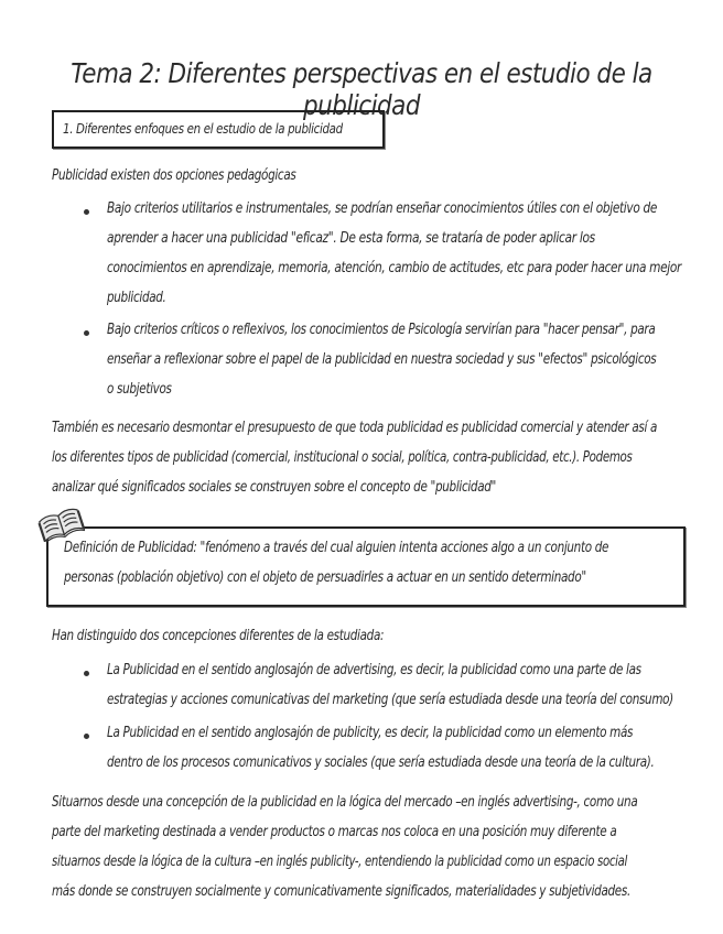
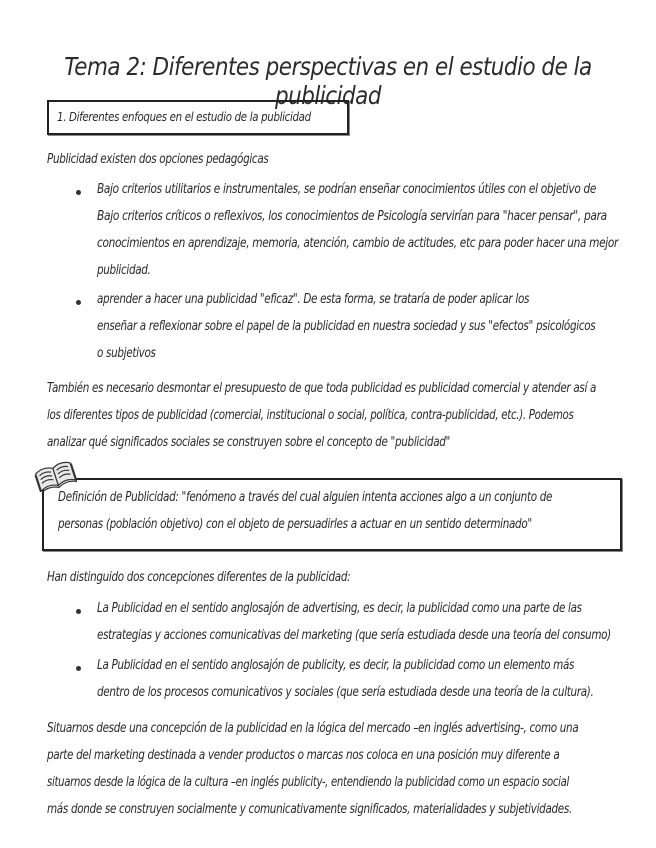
  Tema 2: Diferentes perspectivas en el estudio de la publicidad
  1. Diferentes enfoques en el estudio de la publicidad
  Publicidad existen dos opciones pedagógicas
  Bajo criterios utilitarios e instrumentales, se podrían enseñar conocimientos útiles con el objetivo de
- aprender a hacer una publicidad "eficaz". De esta forma, se trataría de poder aplicar los
+ Bajo criterios críticos o reflexivos, los conocimientos de Psicología servirían para "hacer pensar", para
  conocimientos en aprendizaje, memoria, atención, cambio de actitudes, etc para poder hacer una mejor
  publicidad.
- Bajo criterios críticos o reflexivos, los conocimientos de Psicología servirían para "hacer pensar", para
+ aprender a hacer una publicidad "eficaz". De esta forma, se trataría de poder aplicar los
  enseñar a reflexionar sobre el papel de la publicidad en nuestra sociedad y sus "efectos" psicológicos
  o subjetivos
  También es necesario desmontar el presupuesto de que toda publicidad es publicidad comercial y atender así a
  los diferentes tipos de publicidad (comercial, institucional o social, política, contra-publicidad, etc.). Podemos
  analizar qué significados sociales se construyen sobre el concepto de "publicidad"
  Definición de Publicidad: "fenómeno a través del cual alguien intenta acciones algo a un conjunto de
  personas (población objetivo) con el objeto de persuadirles a actuar en un sentido determinado"
- Han distinguido dos concepciones diferentes de la estudiada:
+ Han distinguido dos concepciones diferentes de la publicidad:
  La Publicidad en el sentido anglosajón de advertising, es decir, la publicidad como una parte de las
  estrategias y acciones comunicativas del marketing (que sería estudiada desde una teoría del consumo)
  La Publicidad en el sentido anglosajón de publicity, es decir, la publicidad como un elemento más
  dentro de los procesos comunicativos y sociales (que sería estudiada desde una teoría de la cultura).
  Situarnos desde una concepción de la publicidad en la lógica del mercado –en inglés advertising-, como una
  parte del marketing destinada a vender productos o marcas nos coloca en una posición muy diferente a
  situarnos desde la lógica de la cultura –en inglés publicity-, entendiendo la publicidad como un espacio social
  más donde se construyen socialmente y comunicativamente significados, materialidades y subjetividades.
